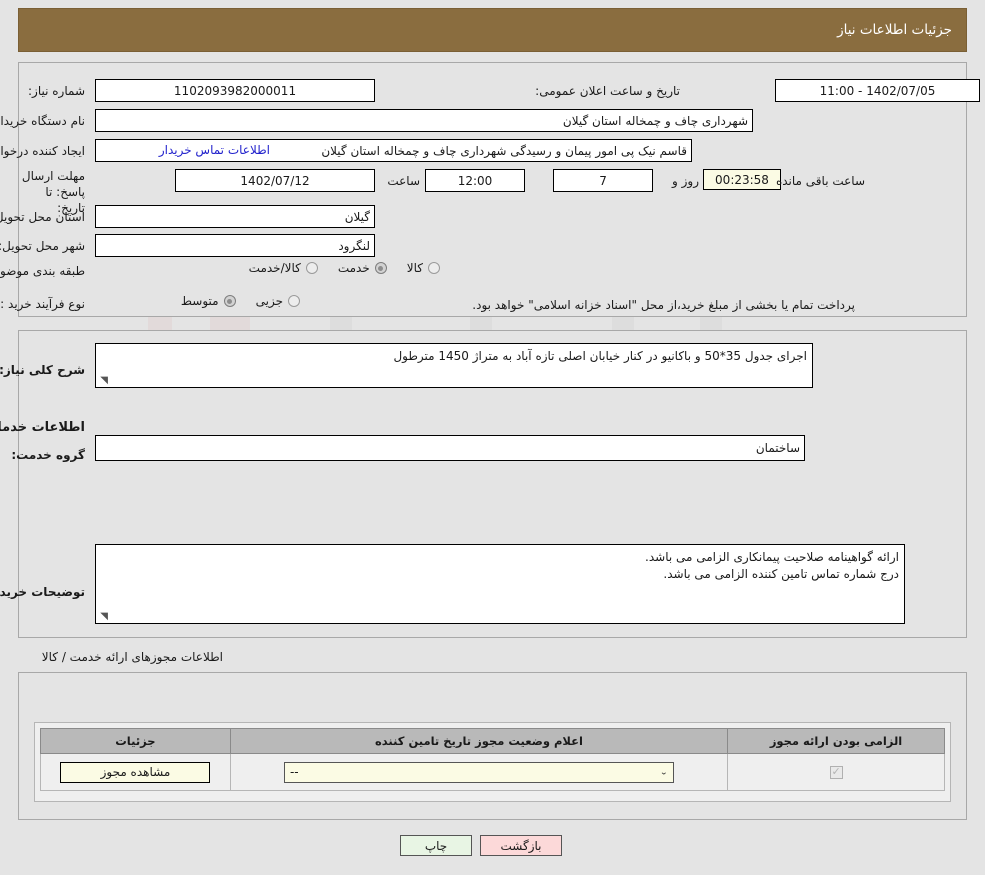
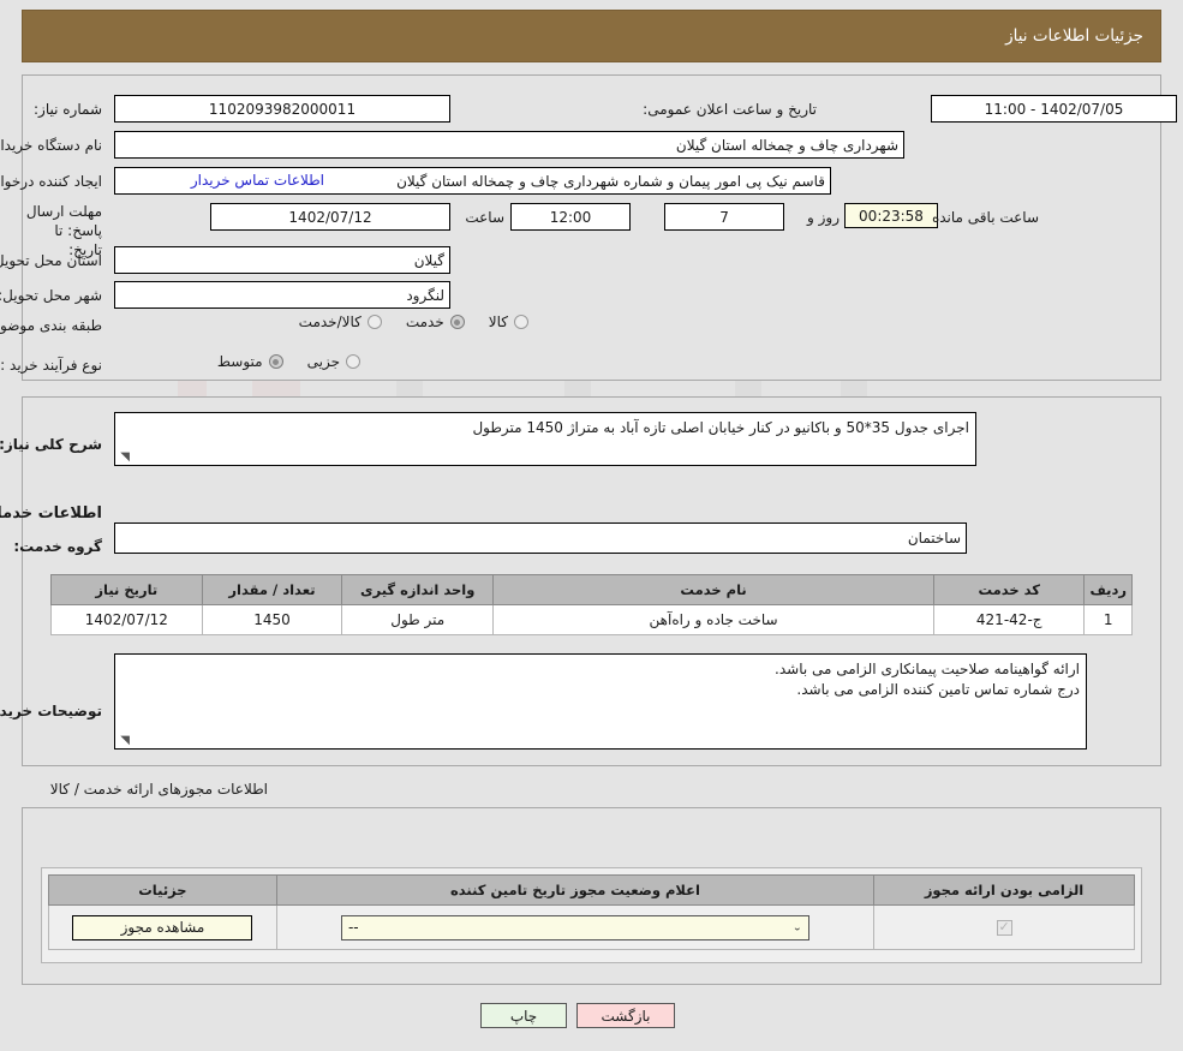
  جزئیات اطلاعات نیاز
  شماره نیاز:
  1102093982000011
  تاریخ و ساعت اعلان عمومی:
  1402/07/05 - 11:00
  نام دستگاه خریدا
  شهرداری چاف و چمخاله استان گیلان
  ایجاد کننده درخوا
- قاسم نیک پی امور پیمان و رسیدگی شهرداری چاف و چمخاله استان گیلان
+ قاسم نیک پی امور پیمان و شماره شهرداری چاف و چمخاله استان گیلان
  اطلاعات تماس خریدار
  مهلت ارسال پاسخ: تا تاریخ:
  1402/07/12
  ساعت
  12:00
  7
  روز و
  00:23:58
  ساعت باقی مانده
  استان محل تحوی
  گیلان
  شهر محل تحویل:
  لنگرود
  طبقه بندی موضو
  کالا
  خدمت
  کالا/خدمت
  نوع فرآیند خرید :
  جزیی
  متوسط
- پرداخت تمام یا بخشی از مبلغ خرید،از محل "اسناد خزانه اسلامی" خواهد بود.
  شرح کلی نیاز:
  اجرای جدول 35*50 و باکانیو در کنار خیابان اصلی تازه آباد به متراژ 1450 مترطول
  ◥
  گروه خدمت:
  ساختمان
+ ردیف	کد خدمت	نام خدمت	واحد اندازه گیری	تعداد / مقدار	تاریخ نیاز
+ 1	ج-42-421	ساخت جاده و راهآهن	متر طول	1450	1402/07/12
  توضیحات خرید
  ارائه گواهینامه صلاحیت پیمانکاری الزامی می باشد.
  درج شماره تماس تامین کننده الزامی می باشد.
  ◥
  اطلاعات مجوزهای ارائه خدمت / کالا
  الزامی بودن ارائه مجوز	اعلام وضعیت مجوز تاریخ تامین کننده	جزئیات
  	⌄--	مشاهده مجوز
  چاپ
  بازگشت
